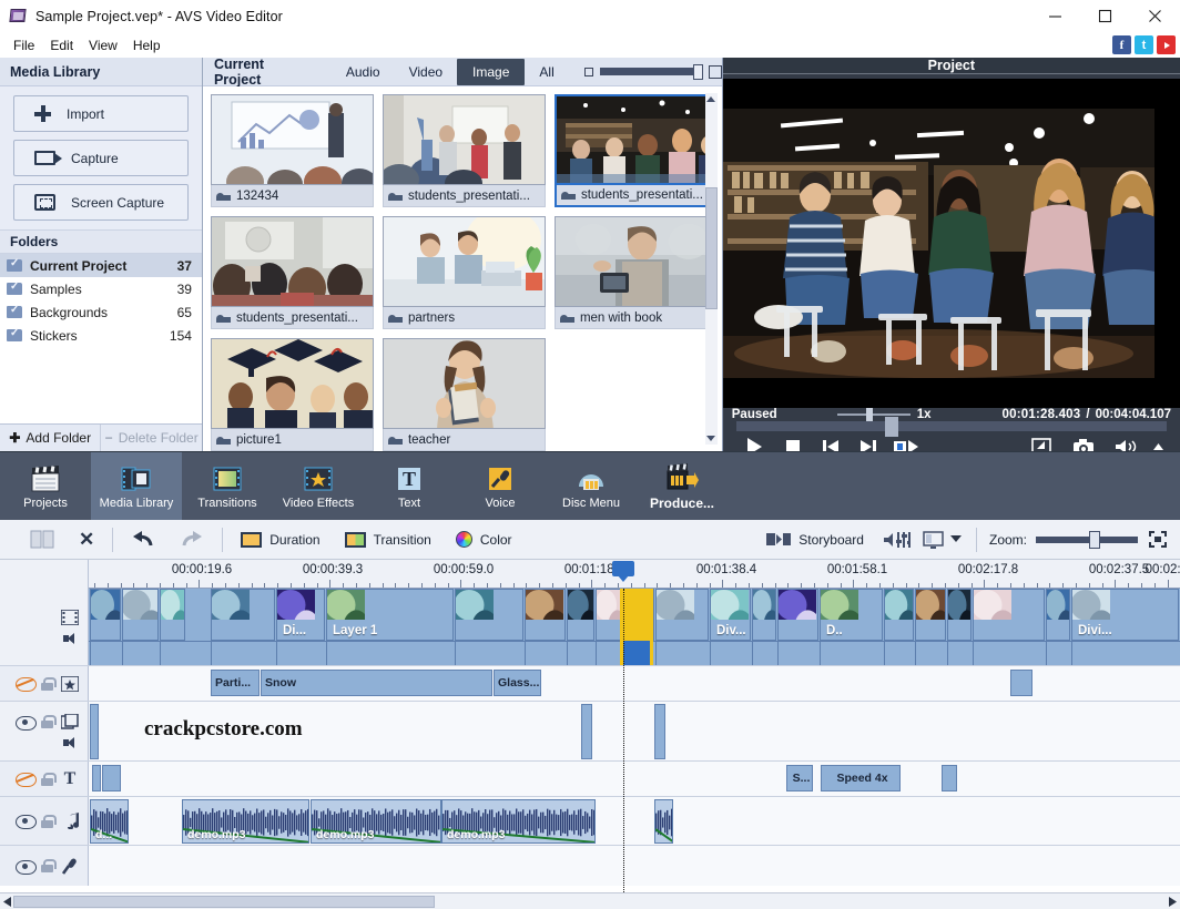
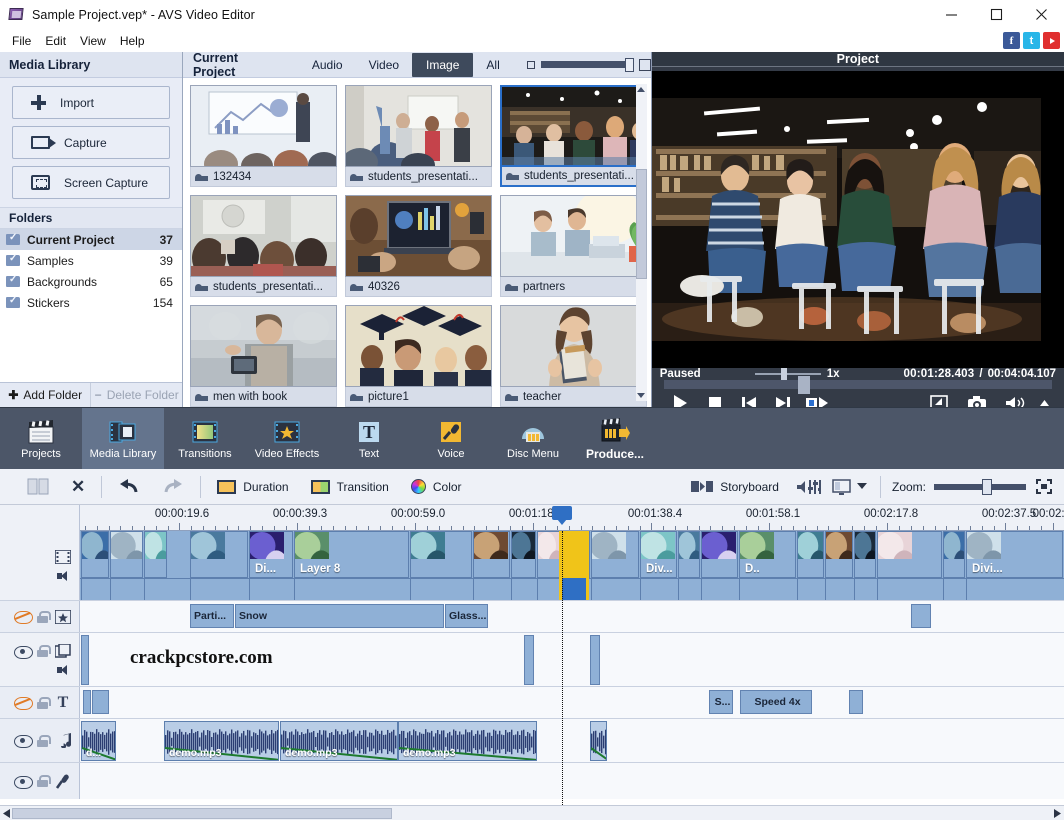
  Sample Project.vep* - AVS Video Editor
  File
  Edit
  View
  Help
  f
  t
  Media Library
  Import
  Capture
  Screen Capture
  Folders
  Current Project
  37
  Samples
  39
  Backgrounds
  65
  Stickers
  154
  ✚
  Add Folder
  −
  Delete Folder
  Current Project
  Audio
  Video
  Image
  All
  132434
  students_presentati...
  students_presentati...
  students_presentati...
+ 40326
  partners
  men with book
  picture1
  teacher
  Project
  Paused
  1x
  00:01:28.403
  /
  00:04:04.107
  Projects
  Media Library
  Transitions
  Video Effects
  T
  Text
  Voice
  Disc Menu
  Produce...
  ✕
  Duration
  Transition
  Color
  Storyboard
  Zoom:
  00:00:19.6
  00:00:39.3
  00:00:59.0
  00:01:18
  00:01:38.4
  00:01:58.1
  00:02:17.8
  00:02:37.5
  00:02:
  Di...
- Layer 1
+ Layer 8
  Div...
  D..
  Divi...
  Parti...
  Snow
  Glass...
  crackpcstore.com
  T
  S...
  Speed 4x
  d...
  demo.mp3
  demo.mp3
  demo.mp3
